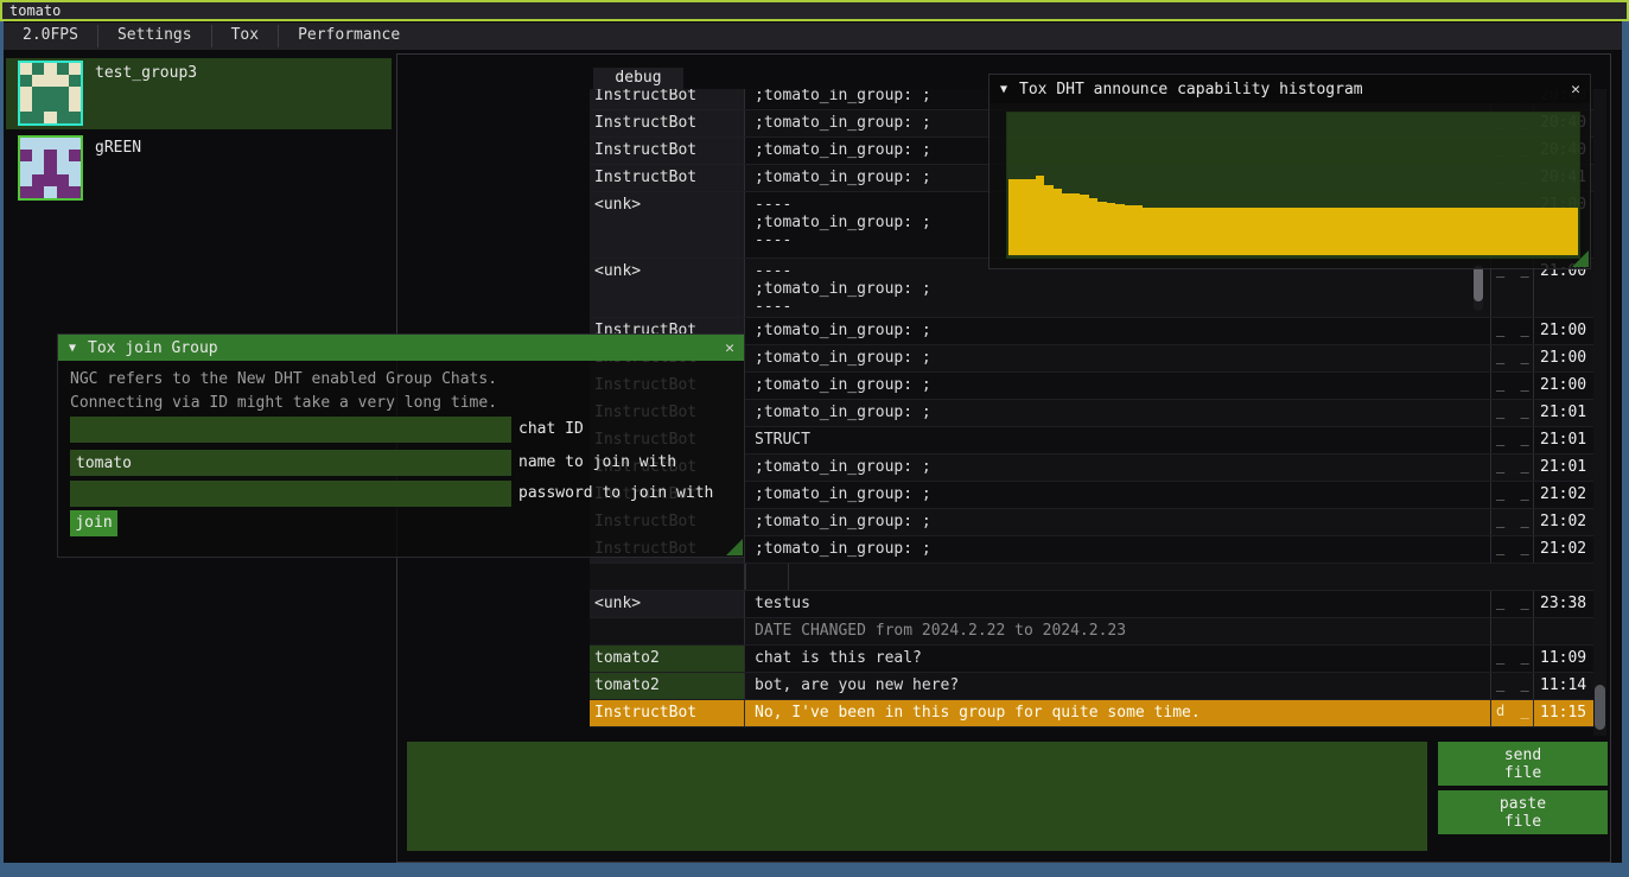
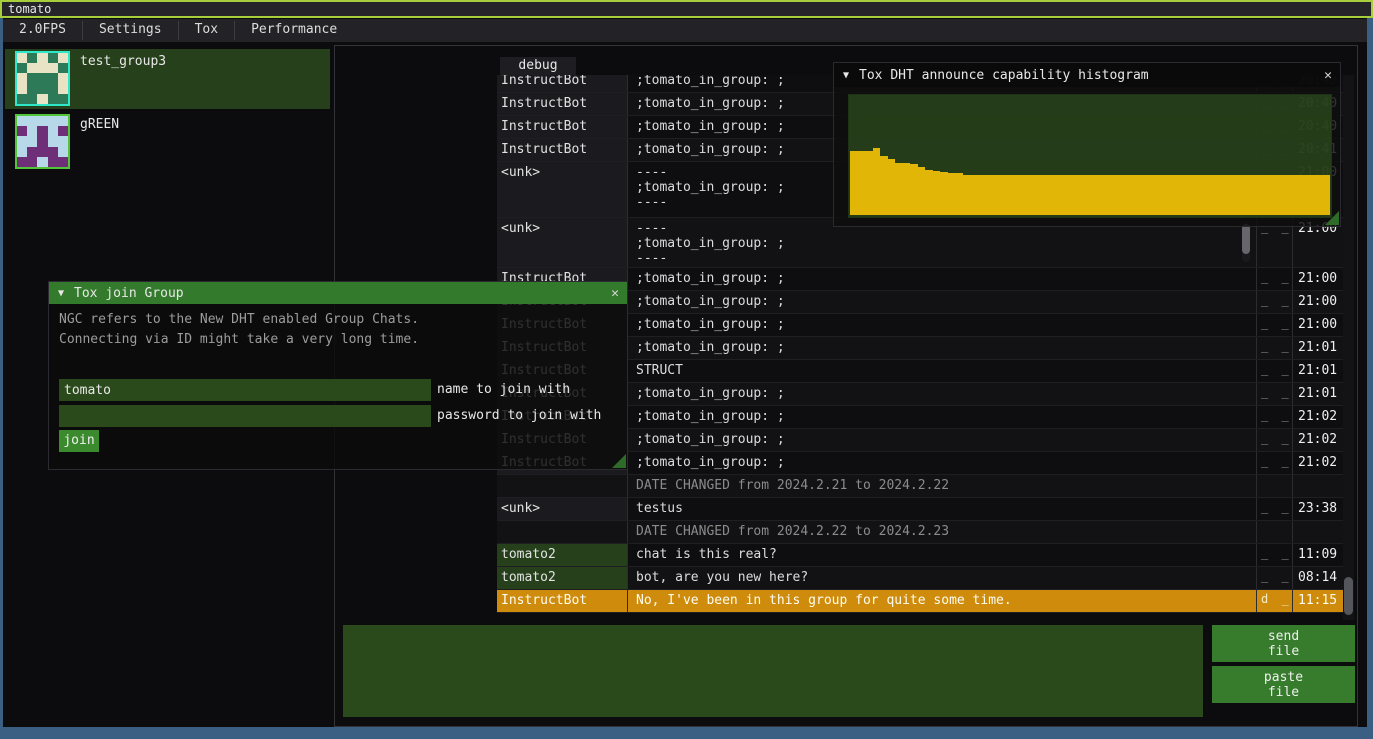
  tomato
  2.0FPS
  Settings
  Tox
  Performance
  test_group3
  gREEN
  debug
  InstructBot
  ;tomato_in_group: ;
  InstructBot
  ;tomato_in_group: ;
  20:40
  InstructBot
  ;tomato_in_group: ;
  20:40
  InstructBot
  ;tomato_in_group: ;
  20:41
  <unk>
  ----
  ;tomato_in_group: ;
  ----
  _ _
  21:00
  <unk>
  ----
  ;tomato_in_group: ;
  ----
  _ _
  21:00
  InstructBot
  ;tomato_in_group: ;
  _ _
  21:00
  ;tomato_in_group: ;
  _ _
  21:00
  InstructBot
  ;tomato_in_group: ;
  _ _
  21:00
  InstructBot
  ;tomato_in_group: ;
  _ _
  21:01
  InstructBot
  STRUCT
  _ _
  21:01
  InstructBot
  ;tomato_in_group: ;
  _ _
  21:01
  InstructBot
  ;tomato_in_group: ;
  _ _
  21:02
  InstructBot
  ;tomato_in_group: ;
  _ _
  21:02
  InstructBot
  ;tomato_in_group: ;
  _ _
  21:02
+ DATE CHANGED from 2024.2.21 to 2024.2.22
  <unk>
  testus
  _ _
  23:38
  DATE CHANGED from 2024.2.22 to 2024.2.23
  tomato2
  chat is this real?
  _ _
  11:09
  tomato2
  bot, are you new here?
  _ _
- 11:14
+ 08:14
  InstructBot
  No, I've been in this group for quite some time.
  d _
  11:15
  send
  file
  paste
  file
  ▼
  Tox DHT announce capability histogram
  ✕
  ▼
  Tox join Group
  ✕
  NGC refers to the New DHT enabled Group Chats.
  Connecting via ID might take a very long time.
- chat ID
  tomato
  name to join with
  password to join with
  join
